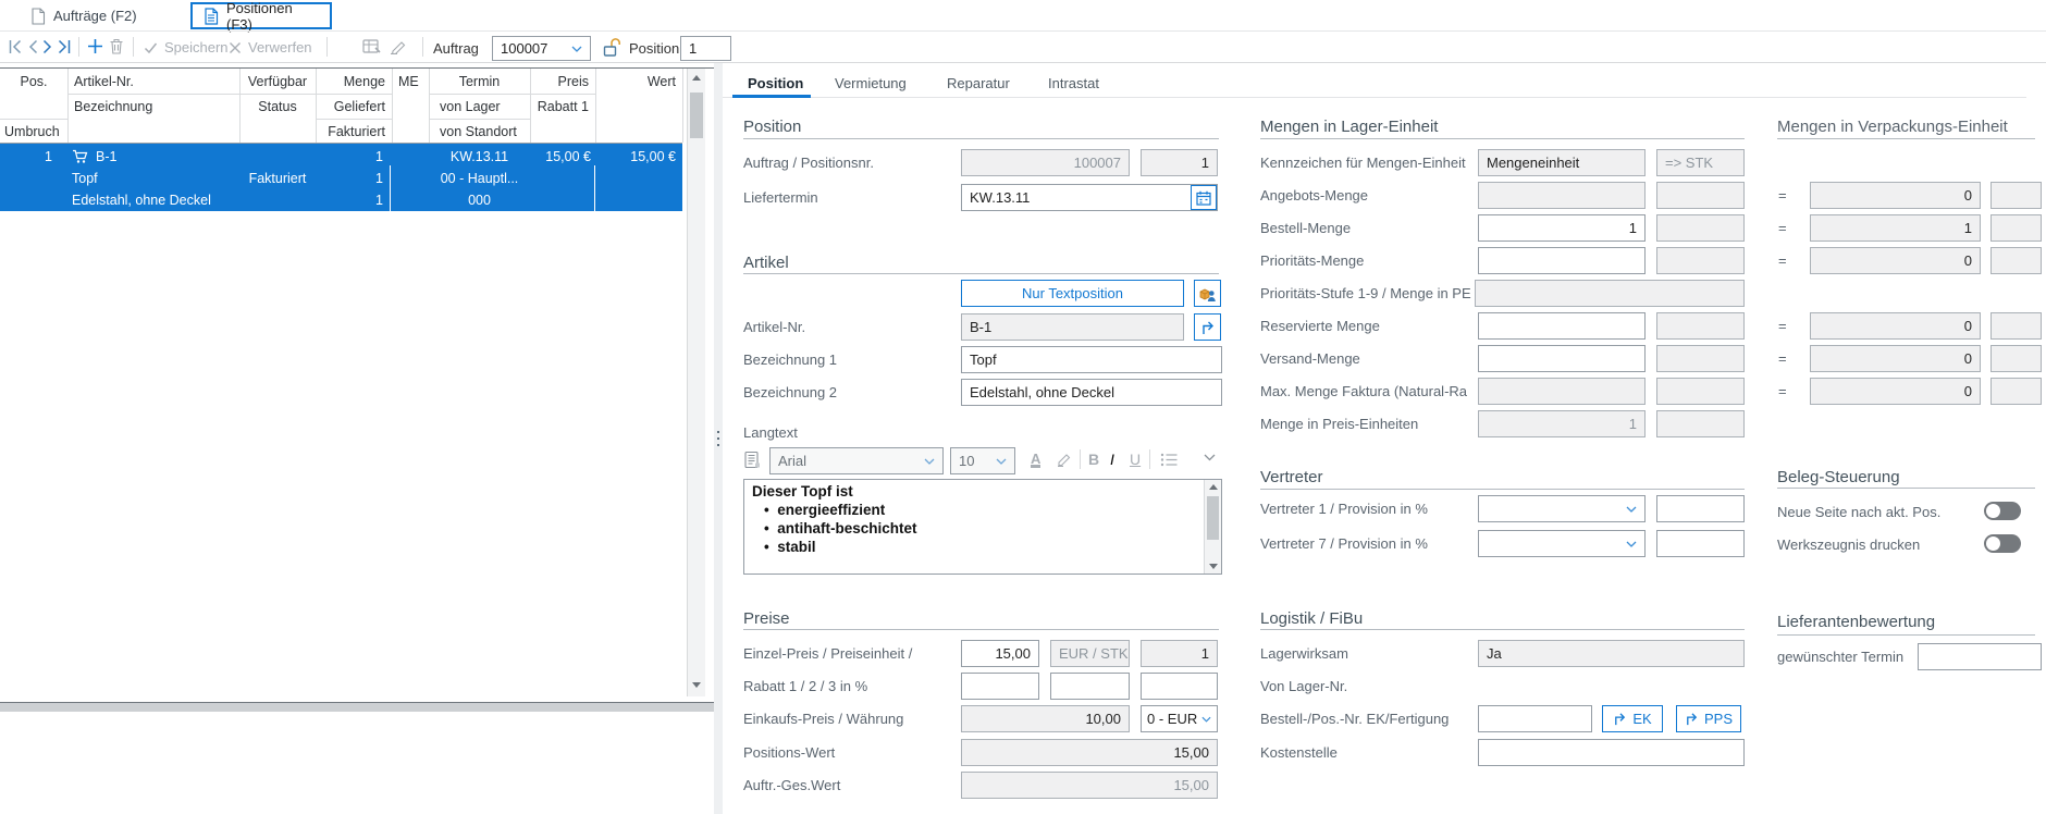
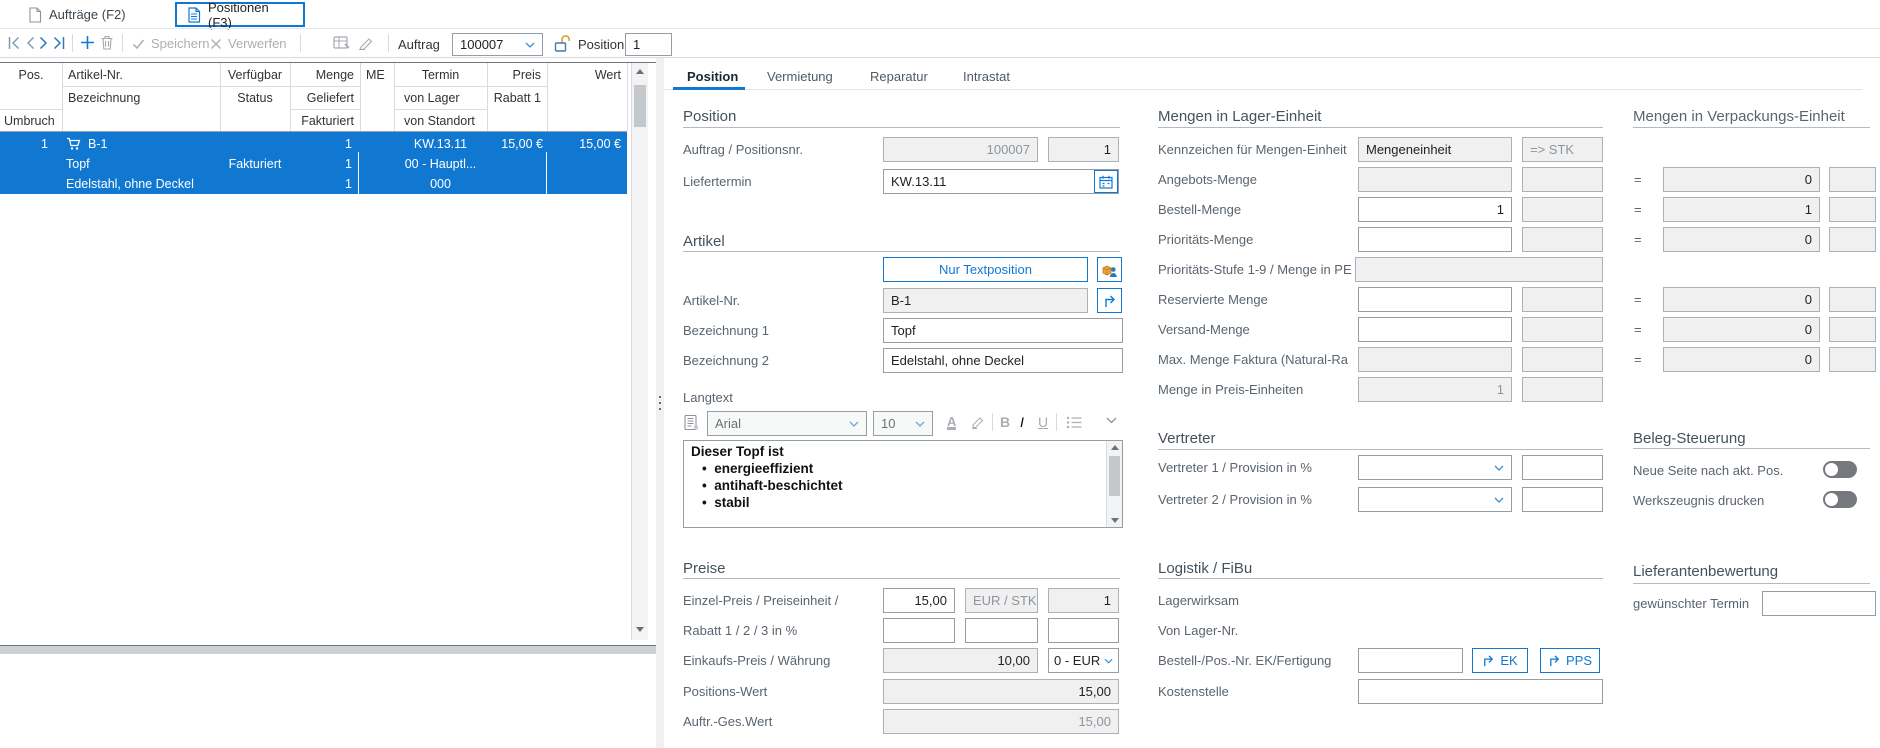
  Aufträge (F2)
  Positionen (F3)
  Speichern
  Verwerfen
  Auftrag
  100007
  Position
  1
  Pos.
  Artikel-Nr.
  Verfügbar
  Menge
  ME
  Termin
  Preis
  Wert
  Bezeichnung
  Status
  Geliefert
  von Lager
  Rabatt 1
  Umbruch
  Fakturiert
  von Standort
  1
  B-1
  1
  KW.13.11
  15,00 €
  15,00 €
  Topf
  Fakturiert
  1
  00 - Hauptl...
  Edelstahl, ohne Deckel
  1
  000
  Position
  Vermietung
  Reparatur
  Intrastat
  Position
  Auftrag / Positionsnr.
  100007
  1
  Liefertermin
  KW.13.11
  Artikel
  Nur Textposition
  Artikel-Nr.
  B-1
  Bezeichnung 1
  Topf
  Bezeichnung 2
  Edelstahl, ohne Deckel
  Langtext
  Arial
  10
  A
  B
  I
  U
  Dieser Topf ist
  • energieeffizient
  • antihaft-beschichtet
  • stabil
  Preise
  Einzel-Preis / Preiseinheit /
  15,00
  EUR / STK
  1
  Rabatt 1 / 2 / 3 in %
  Einkaufs-Preis / Währung
  10,00
  0 - EUR
  Positions-Wert
  15,00
  Auftr.-Ges.Wert
  15,00
  Mengen in Lager-Einheit
  Kennzeichen für Mengen-Einheit
  Mengeneinheit
  => STK
  Angebots-Menge
  Bestell-Menge
  1
  Prioritäts-Menge
  Prioritäts-Stufe 1-9 / Menge in PE
  Reservierte Menge
  Versand-Menge
  Max. Menge Faktura (Natural-Ra
  Menge in Preis-Einheiten
  1
  Vertreter
  Vertreter 1 / Provision in %
- Vertreter 7 / Provision in %
+ Vertreter 2 / Provision in %
  Logistik / FiBu
  Lagerwirksam
- Ja
  Von Lager-Nr.
  Bestell-/Pos.-Nr. EK/Fertigung
  EK
  PPS
  Kostenstelle
  Mengen in Verpackungs-Einheit
  =
  0
  =
  1
  =
  0
  =
  0
  =
  0
  =
  0
  Beleg-Steuerung
  Neue Seite nach akt. Pos.
  Werkszeugnis drucken
  Lieferantenbewertung
  gewünschter Termin
